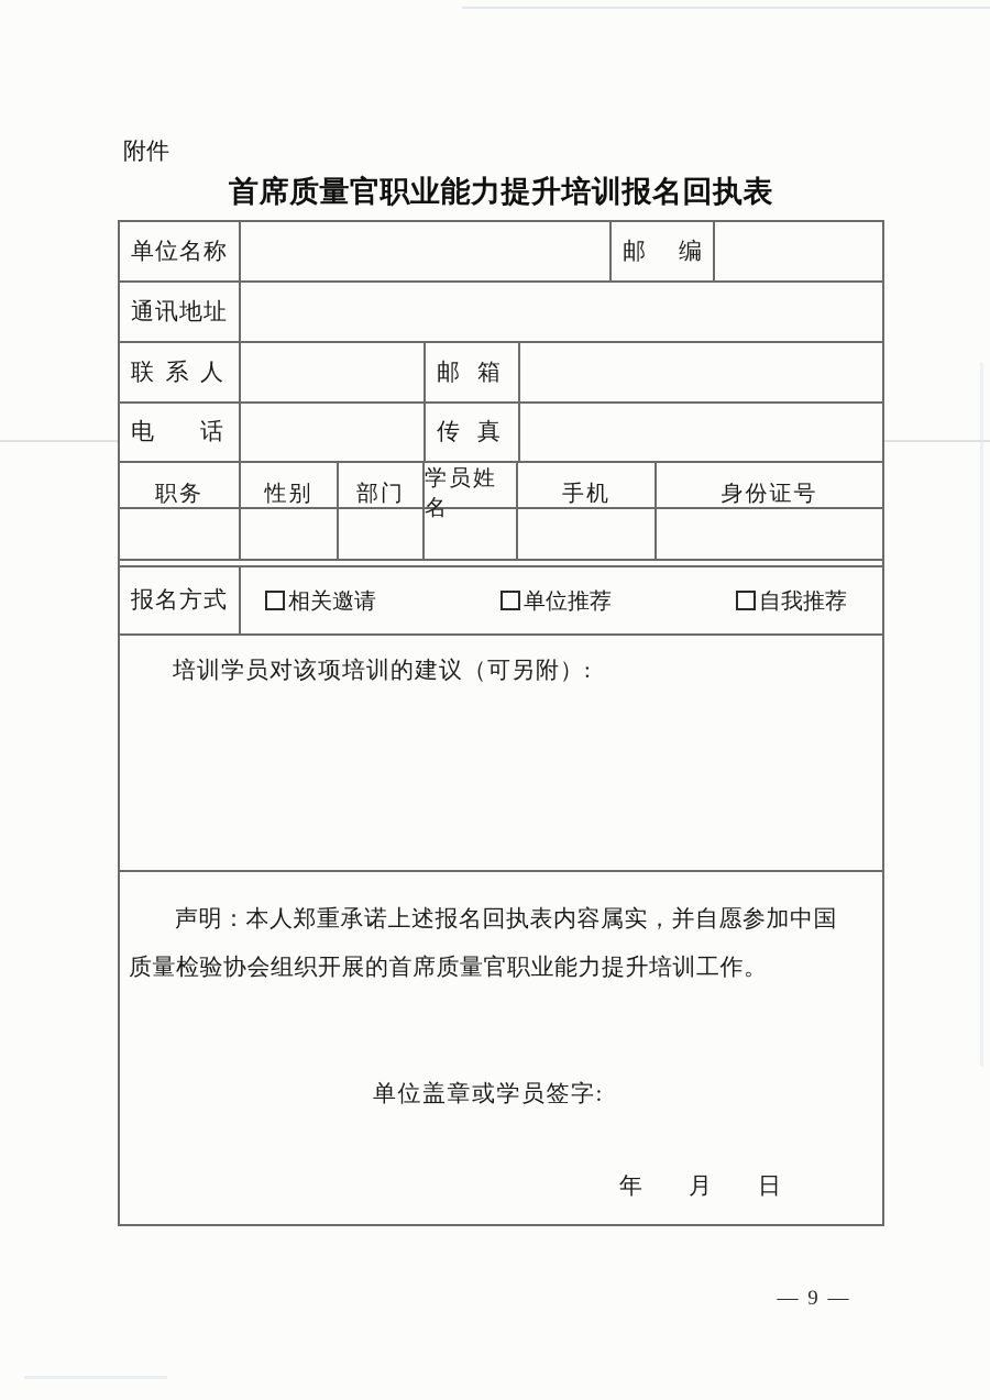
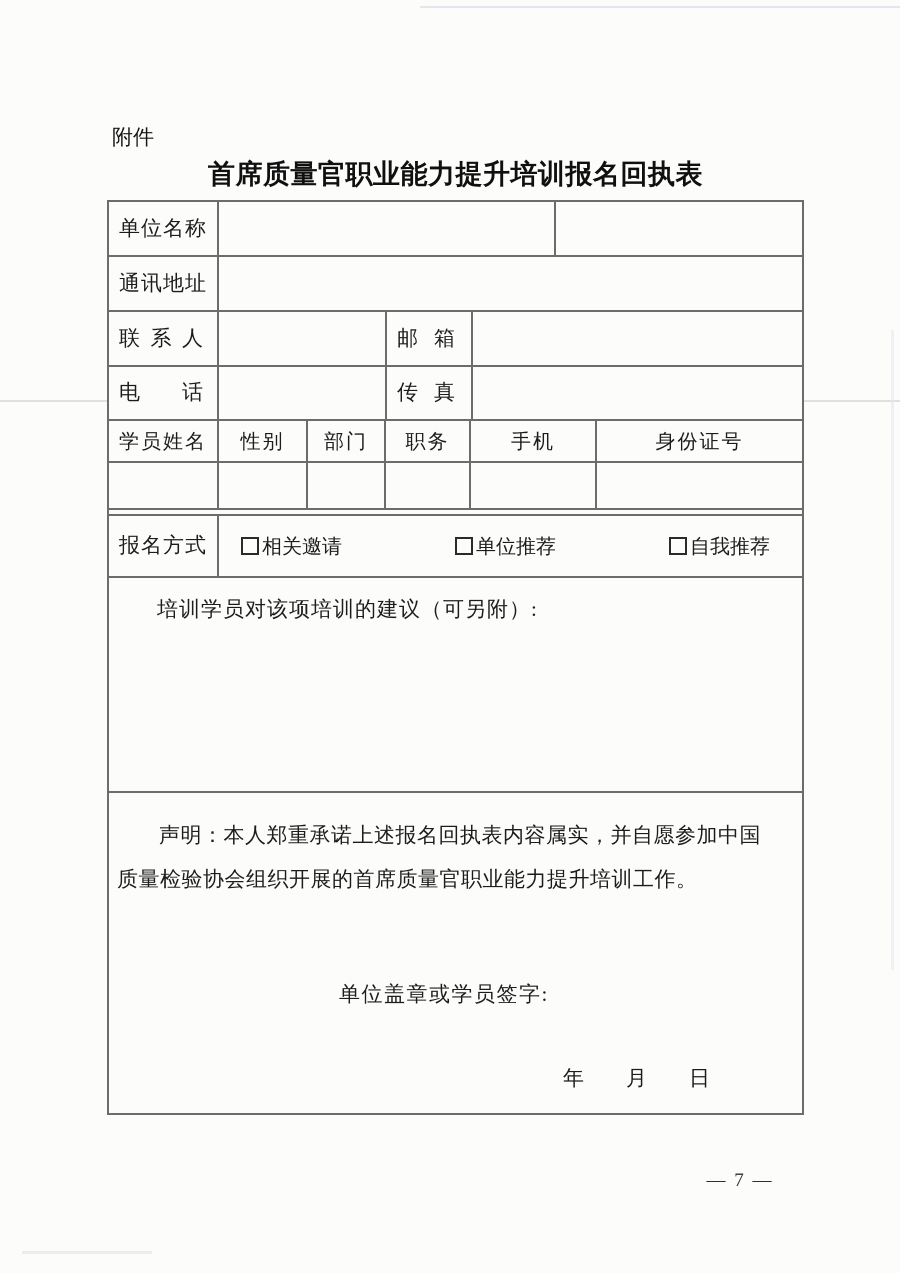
  附件
  首席质量官职业能力提升培训报名回执表
  单位名称
- 邮编
  通讯地址
  联系人
  邮箱
  电话
  传真
- 职务
+ 学员姓名
  性别
  部门
- 学员姓名
+ 职务
  手机
  身份证号
  报名方式
  相关邀请
  单位推荐
  自我推荐
  培训学员对该项培训的建议（可另附）:
  声明：本人郑重承诺上述报名回执表内容属实，并自愿参加中国
  质量检验协会组织开展的首席质量官职业能力提升培训工作。
  单位盖章或学员签字:
  年 月 日
- — 9 —
+ — 7 —
